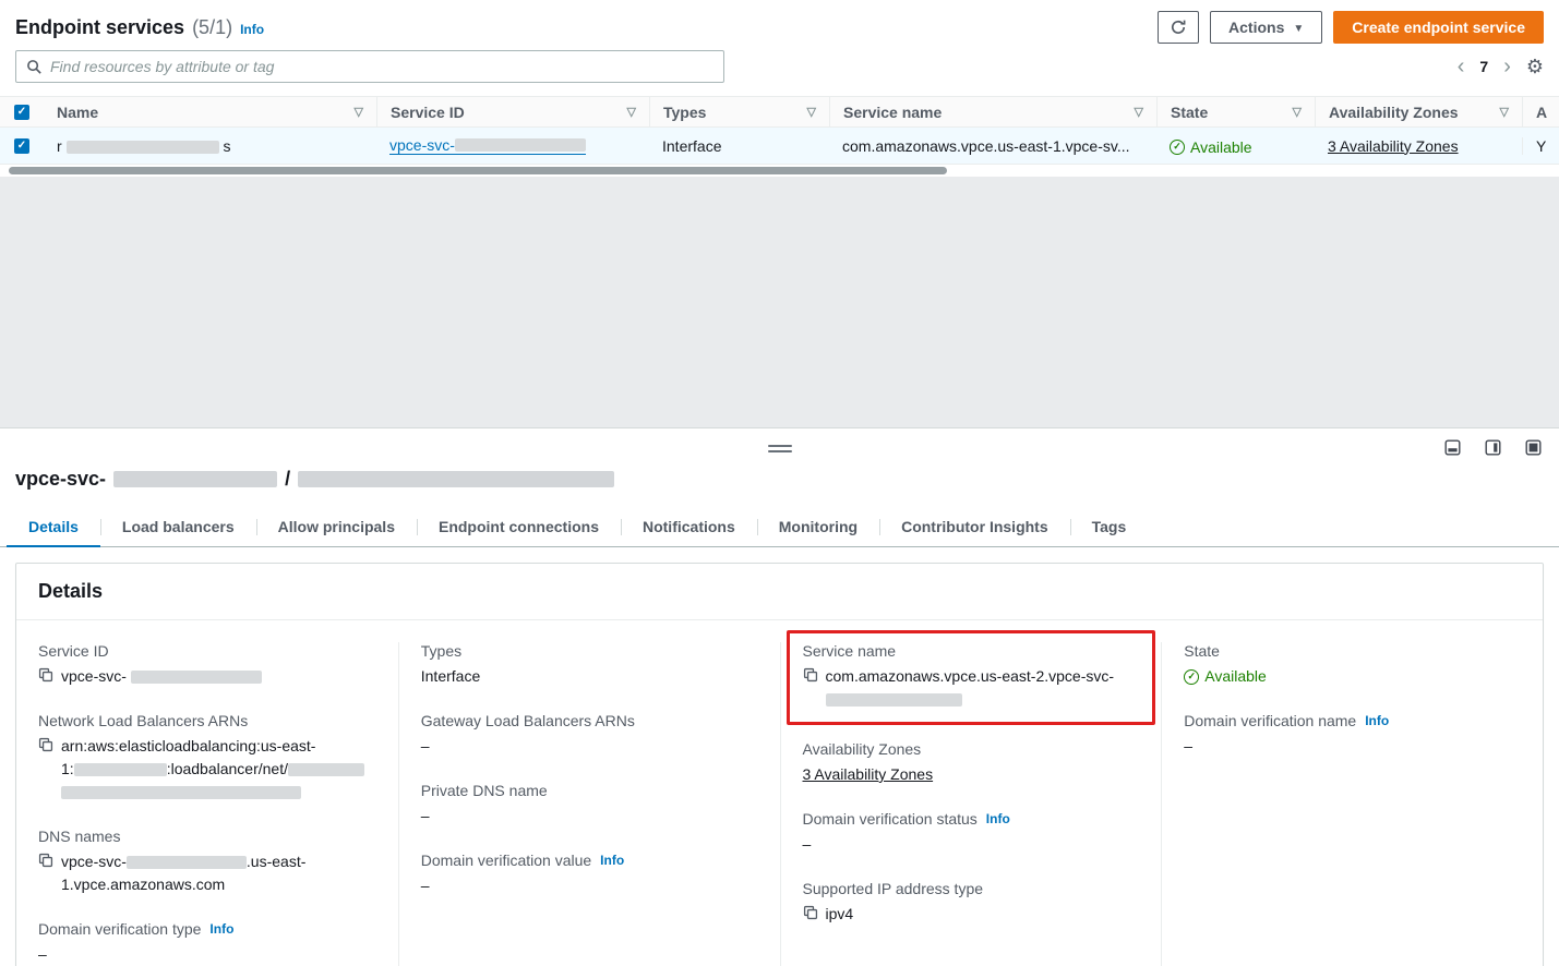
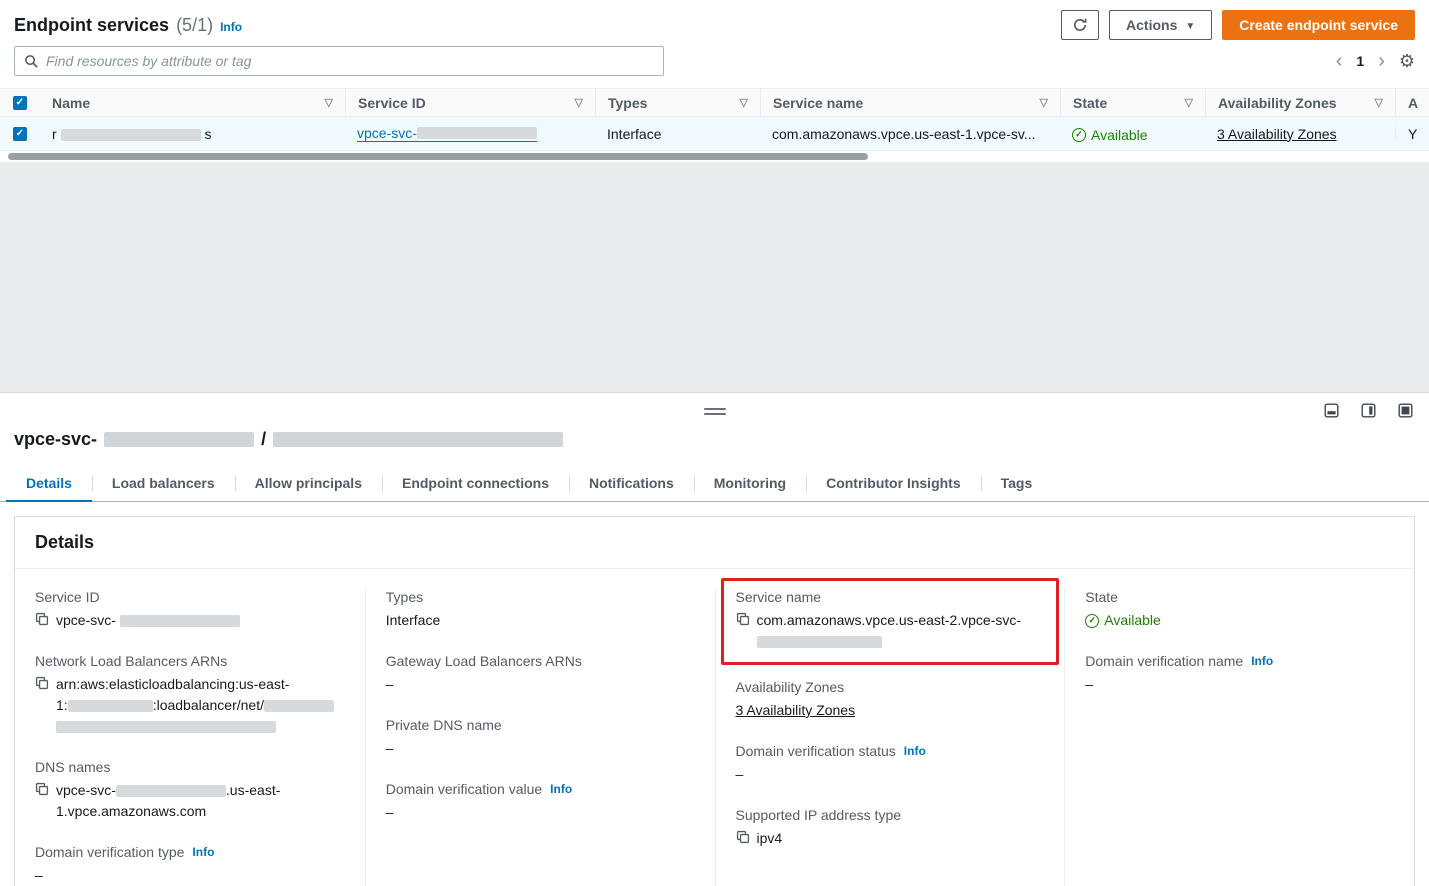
  Endpoint services
  (5/1)
  Info
  Actions
  ▼
  Create endpoint service
  Find resources by attribute or tag
  ‹
- 7
+ 1
  ›
  ⚙
  ✓
  Name
  ▽
  Service ID
  ▽
  Types
  ▽
  Service name
  ▽
  State
  ▽
  Availability Zones
  ▽
  A
  ✓
  r s
  vpce-svc-
  Interface
  com.amazonaws.vpce.us-east-1.vpce-sv...
  ✓
  Available
  3 Availability Zones
  Y
  vpce-svc-
  /
  Details
  Load balancers
  Allow principals
  Endpoint connections
  Notifications
  Monitoring
  Contributor Insights
  Tags
  Details
  Service ID
  vpce-svc-
  Network Load Balancers ARNs
  arn:aws:elasticloadbalancing:us-east-
  1: :loadbalancer/net/
  DNS names
  vpce-svc- .us-east-
  1.vpce.amazonaws.com
  Domain verification type
  Info
  –
  Types
  Interface
  Gateway Load Balancers ARNs
  –
  Private DNS name
  –
  Domain verification value
  Info
  –
  Service name
  com.amazonaws.vpce.us-east-2.vpce-svc-
  Availability Zones
  3 Availability Zones
  Domain verification status
  Info
  –
  Supported IP address type
  ipv4
  State
  ✓
  Available
  Domain verification name
  Info
  –
